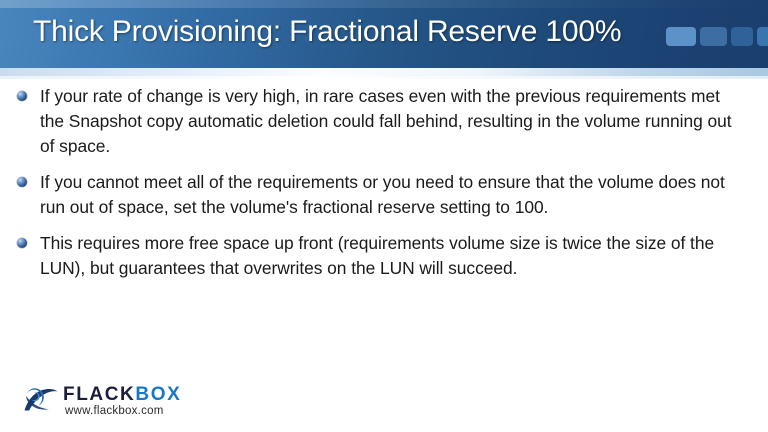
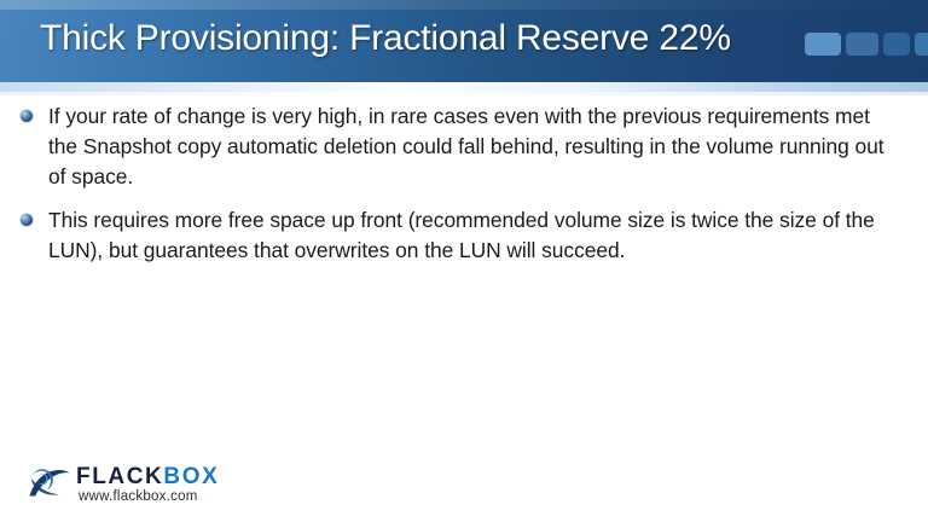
- Thick Provisioning: Fractional Reserve 100%
+ Thick Provisioning: Fractional Reserve 22%
  If your rate of change is very high, in rare cases even with the previous requirements met the Snapshot copy automatic deletion could fall behind, resulting in the volume running out of space.
- If you cannot meet all of the requirements or you need to ensure that the volume does not run out of space, set the volume's fractional reserve setting to 100.
- This requires more free space up front (requirements volume size is twice the size of the LUN), but guarantees that overwrites on the LUN will succeed.
+ This requires more free space up front (recommended volume size is twice the size of the LUN), but guarantees that overwrites on the LUN will succeed.
  FLACKBOX
  www.flackbox.com
